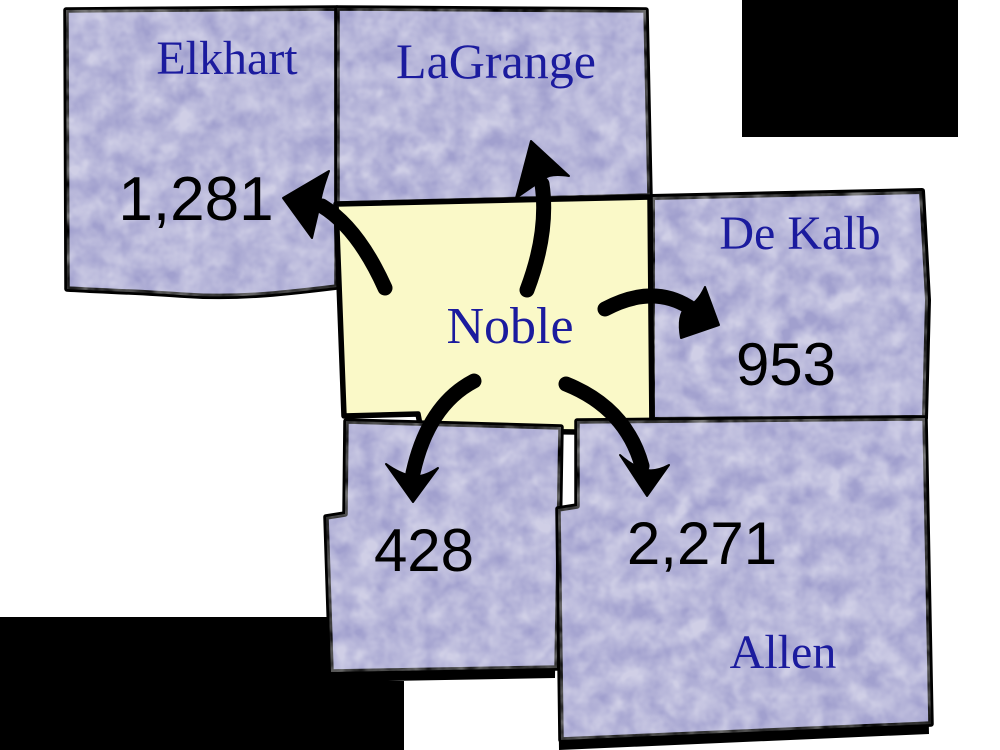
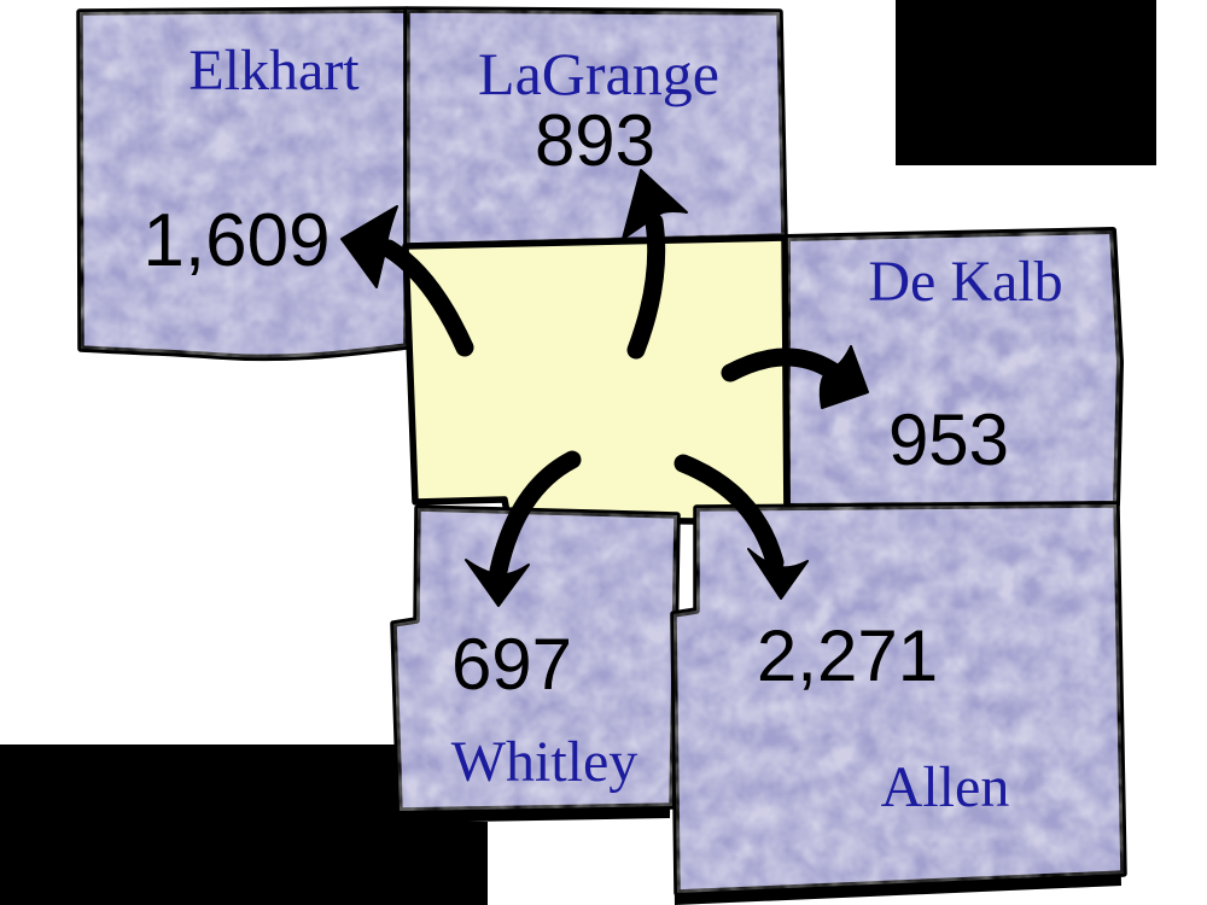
  Elkhart
- 1,281
+ 1,609
  LaGrange
+ 893
  De Kalb
  953
- Noble
- 428
+ 697
+ Whitley
  2,271
  Allen
